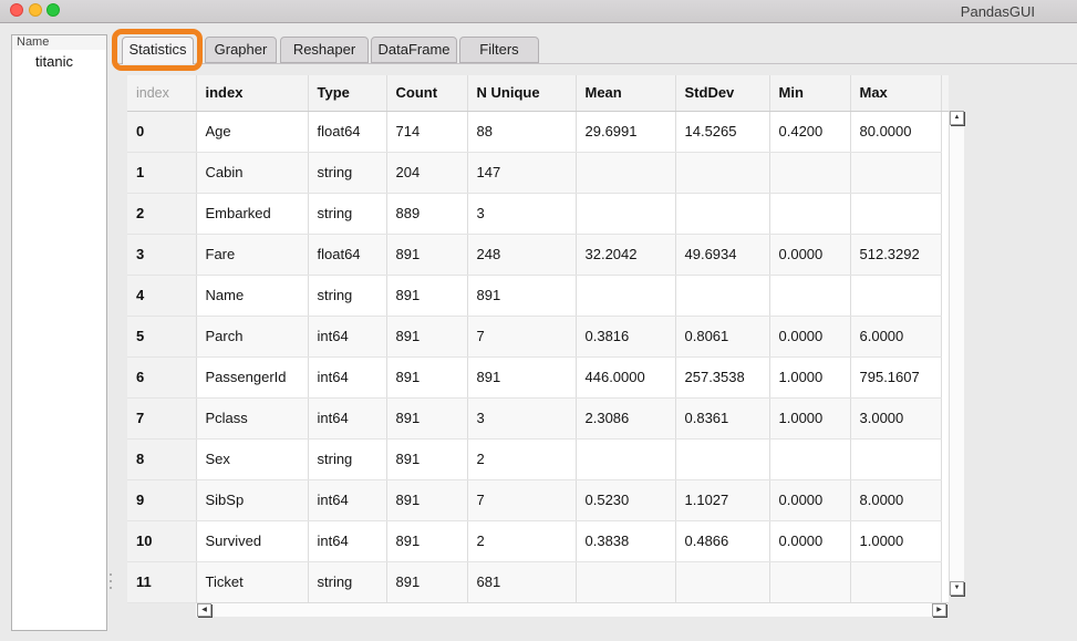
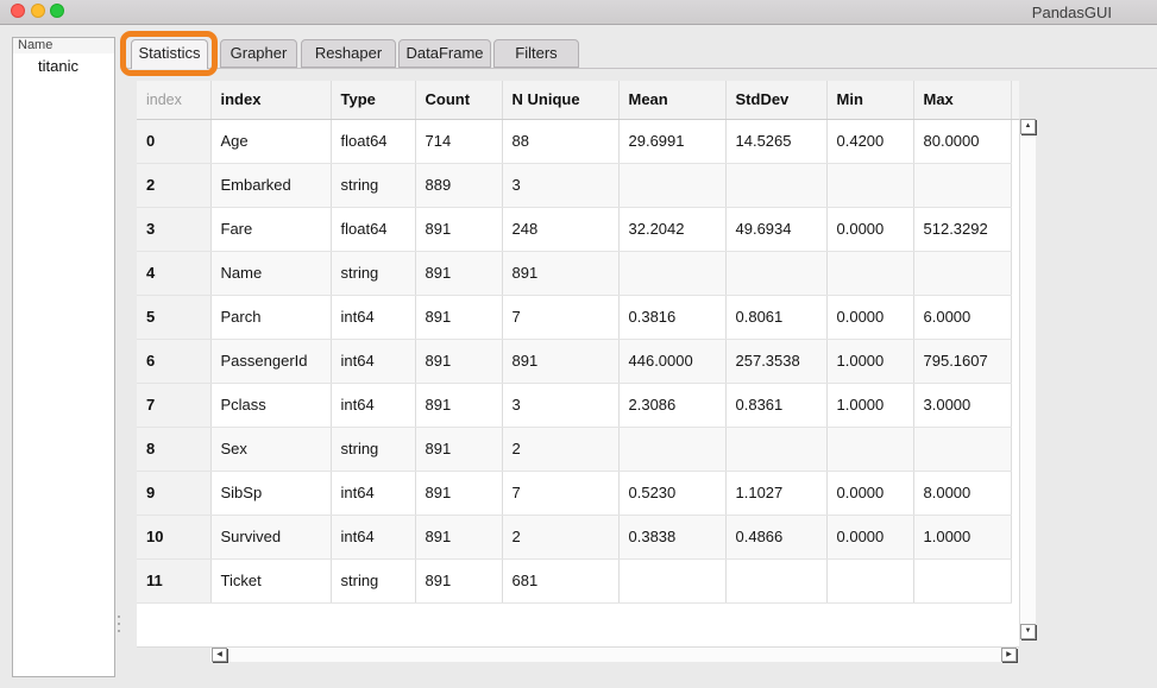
  PandasGUI
  Name
  titanic
  Statistics
  Grapher
  Reshaper
  DataFrame
  Filters
  index	index	Type	Count	N Unique	Mean	StdDev	Min	Max
  0	Age	float64	714	88	29.6991	14.5265	0.4200	80.0000
- 1	Cabin	string	204	147
  2	Embarked	string	889	3
  3	Fare	float64	891	248	32.2042	49.6934	0.0000	512.3292
  4	Name	string	891	891
  5	Parch	int64	891	7	0.3816	0.8061	0.0000	6.0000
  6	PassengerId	int64	891	891	446.0000	257.3538	1.0000	795.1607
  7	Pclass	int64	891	3	2.3086	0.8361	1.0000	3.0000
  8	Sex	string	891	2
  9	SibSp	int64	891	7	0.5230	1.1027	0.0000	8.0000
  10	Survived	int64	891	2	0.3838	0.4866	0.0000	1.0000
  11	Ticket	string	891	681
